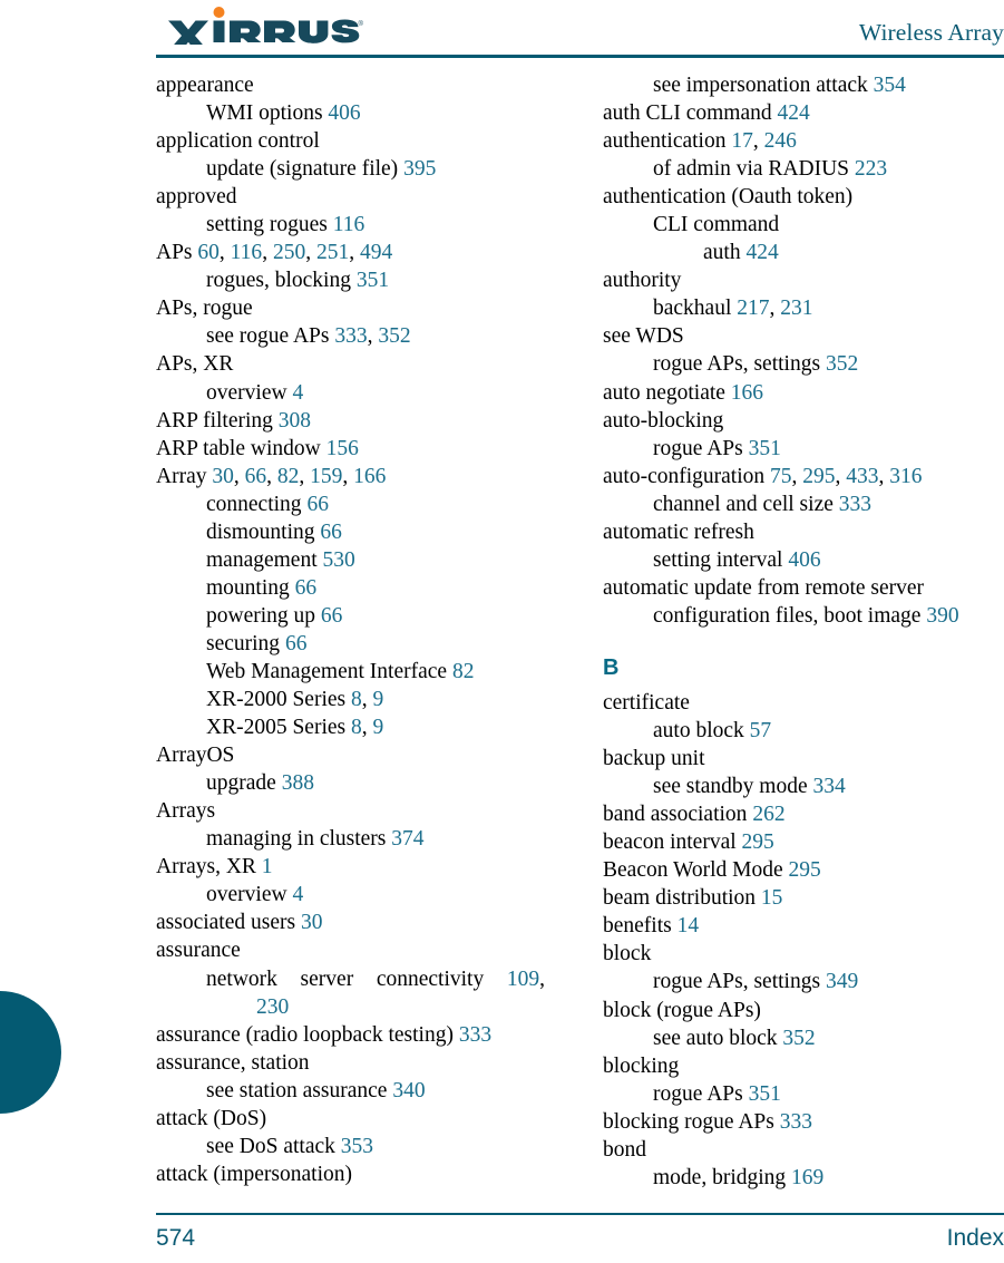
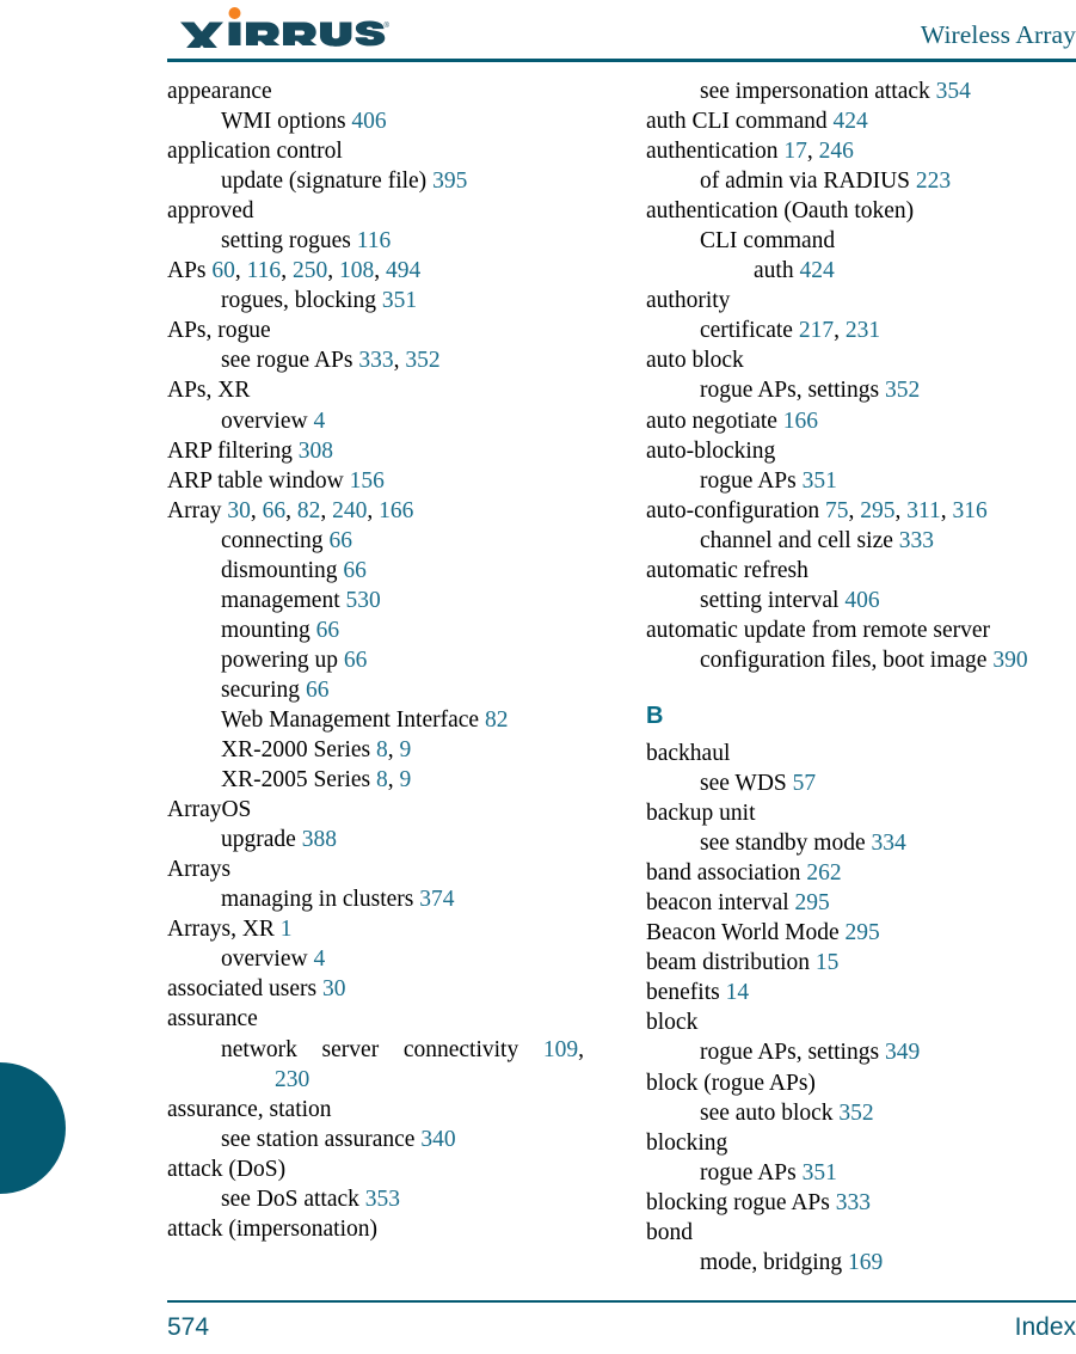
  Wireless Array
  appearance
  WMI options 406
  application control
  update (signature file) 395
  approved
  setting rogues 116
- APs 60, 116, 250, 251, 494
+ APs 60, 116, 250, 108, 494
  rogues, blocking 351
  APs, rogue
  see rogue APs 333, 352
  APs, XR
  overview 4
  ARP filtering 308
  ARP table window 156
- Array 30, 66, 82, 159, 166
+ Array 30, 66, 82, 240, 166
  connecting 66
  dismounting 66
  management 530
  mounting 66
  powering up 66
  securing 66
  Web Management Interface 82
  XR-2000 Series 8, 9
  XR-2005 Series 8, 9
  ArrayOS
  upgrade 388
  Arrays
  managing in clusters 374
  Arrays, XR 1
  overview 4
  associated users 30
  assurance
  network
  server
  connectivity
  109,
  230
- assurance (radio loopback testing) 333
  assurance, station
  see station assurance 340
  attack (DoS)
  see DoS attack 353
  attack (impersonation)
  see impersonation attack 354
  auth CLI command 424
  authentication 17, 246
  of admin via RADIUS 223
  authentication (Oauth token)
  CLI command
  auth 424
  authority
- backhaul 217, 231
+ certificate 217, 231
- see WDS
+ auto block
  rogue APs, settings 352
  auto negotiate 166
  auto-blocking
  rogue APs 351
- auto-configuration 75, 295, 433, 316
+ auto-configuration 75, 295, 311, 316
  channel and cell size 333
  automatic refresh
  setting interval 406
  automatic update from remote server
  configuration files, boot image 390
  B
- certificate
+ backhaul
- auto block 57
+ see WDS 57
  backup unit
  see standby mode 334
  band association 262
  beacon interval 295
  Beacon World Mode 295
  beam distribution 15
  benefits 14
  block
  rogue APs, settings 349
  block (rogue APs)
  see auto block 352
  blocking
  rogue APs 351
  blocking rogue APs 333
  bond
  mode, bridging 169
  574
  Index
